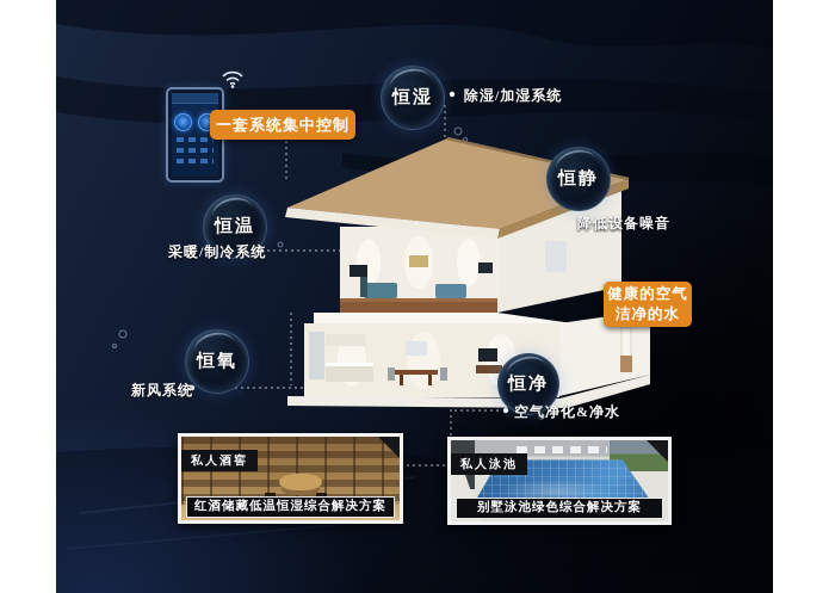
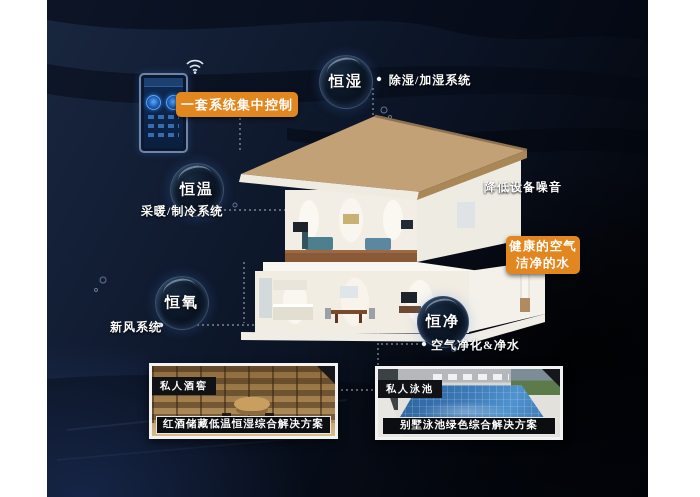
  一套系统集中控制
  健康的空气
  洁净的水
  恒湿
- 恒静
  恒温
  恒氧
  恒净
  除湿/加湿系统
  降低设备噪音
  采暖/制冷系统
  新风系统
  空气净化&净水
  私人酒窖
  红酒储藏低温恒湿综合解决方案
  私人泳池
  别墅泳池绿色综合解决方案
